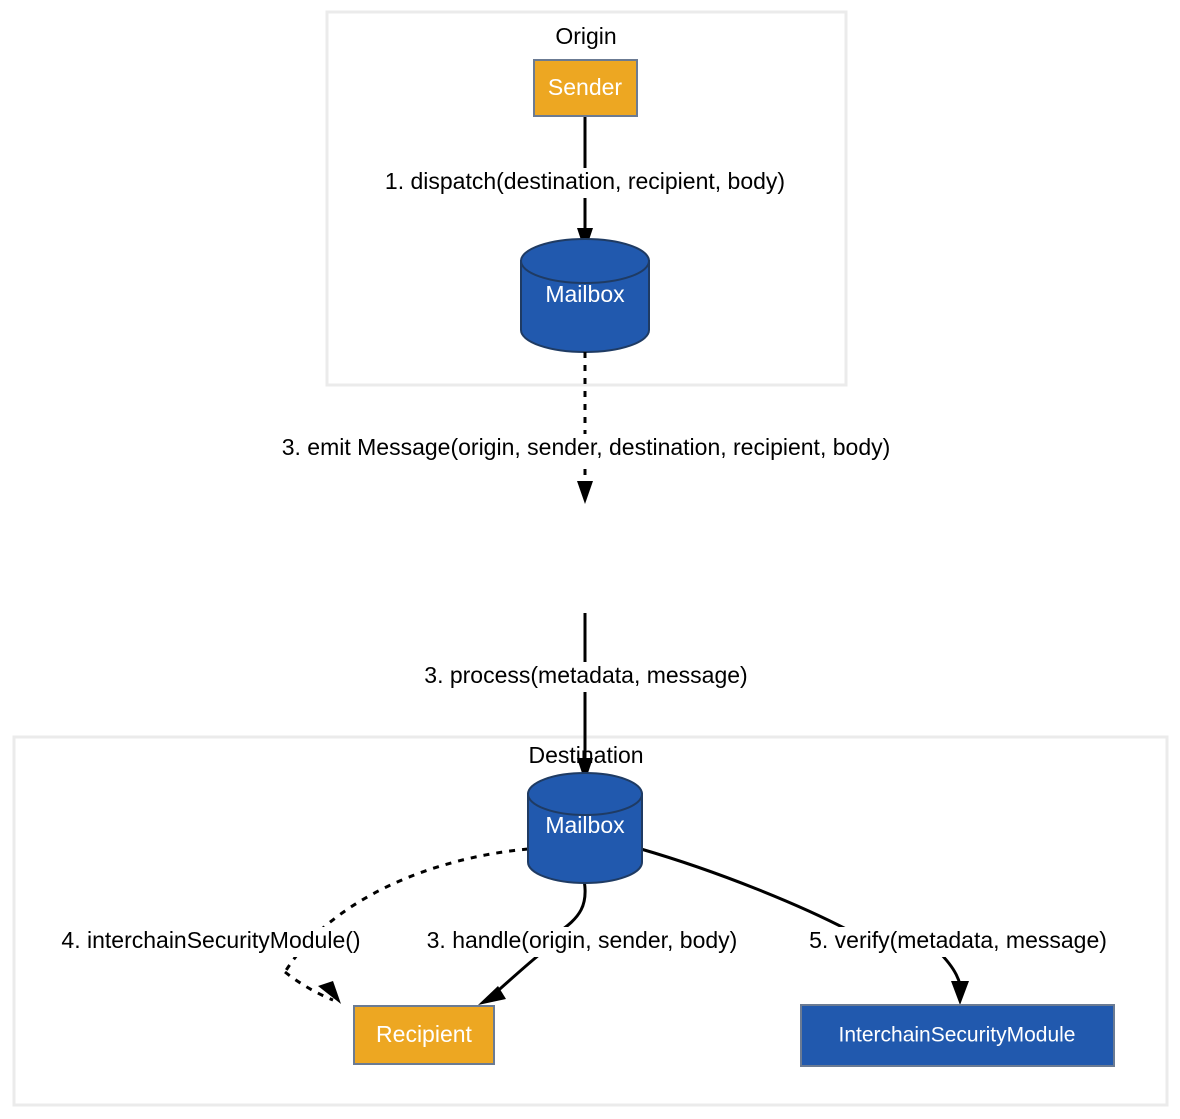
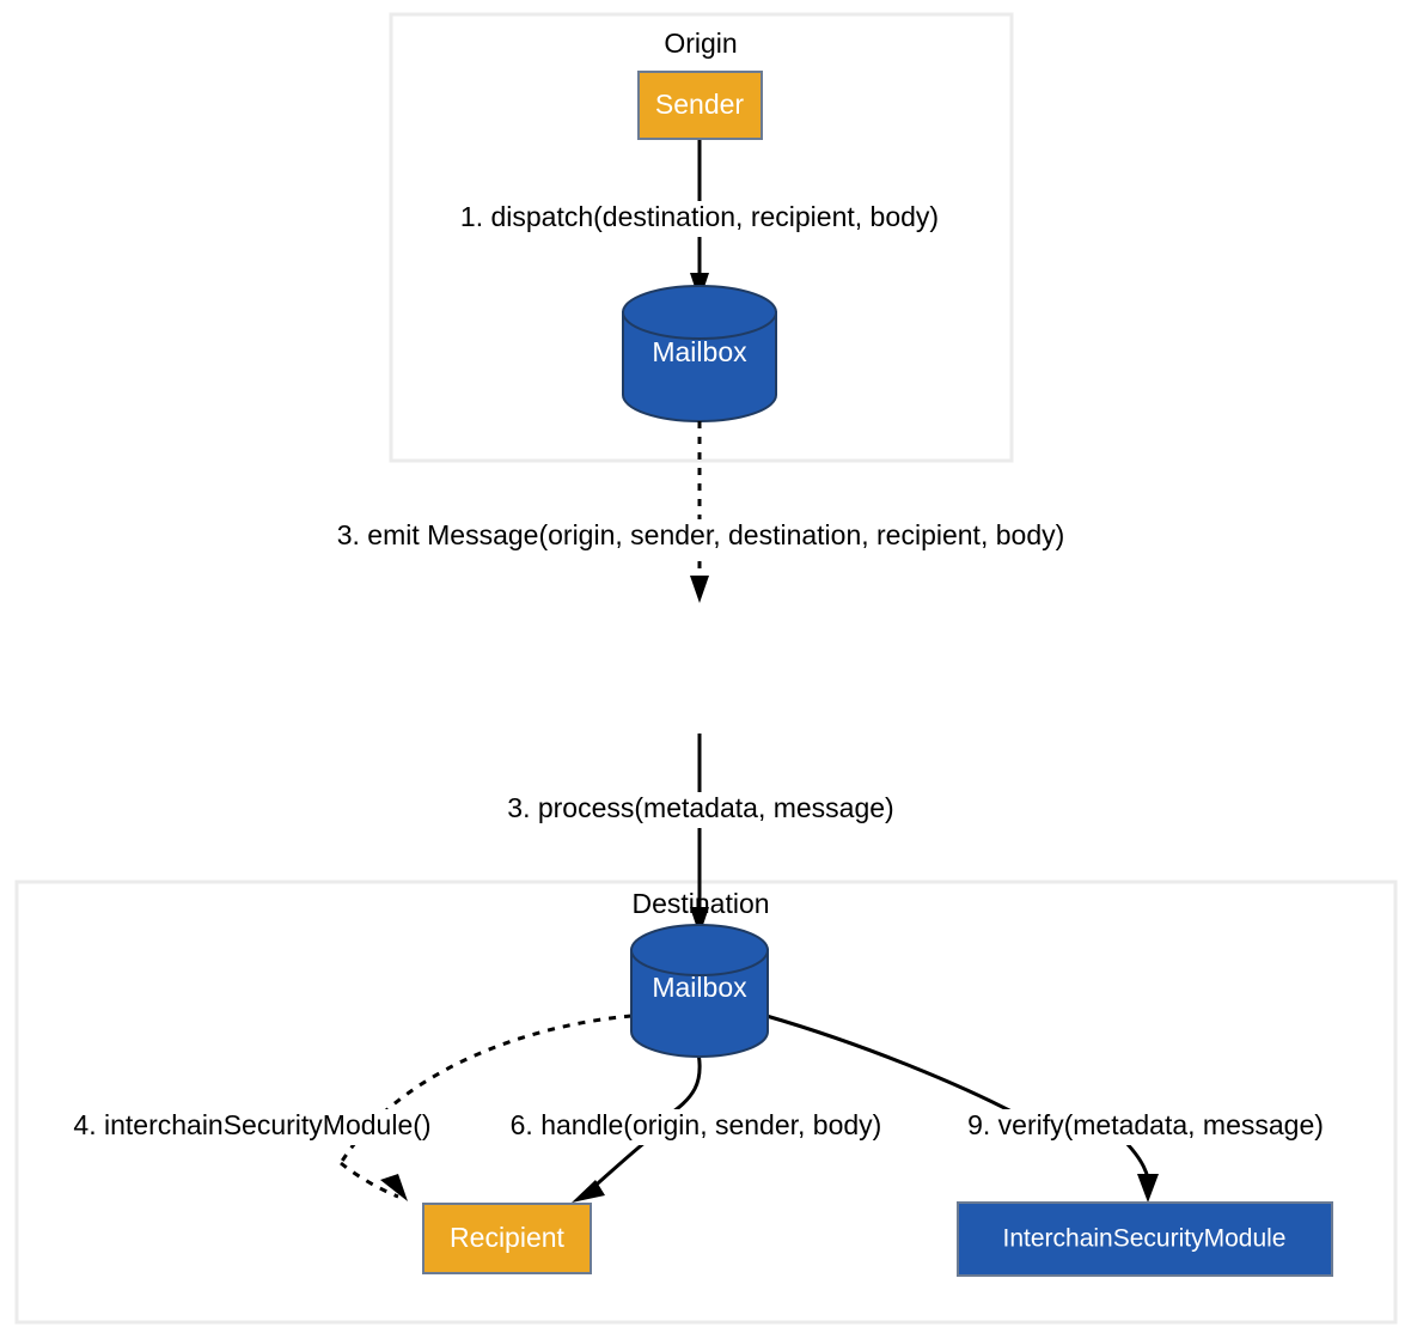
  Origin
  1. dispatch(destination, recipient, body)
  Mailbox
  Sender
  3. emit Message(origin, sender, destination, recipient, body)
  3. process(metadata, message)
  Destination
  Mailbox
  4. interchainSecurityModule()
- 3. handle(origin, sender, body)
+ 6. handle(origin, sender, body)
- 5. verify(metadata, message)
+ 9. verify(metadata, message)
  Recipient
  InterchainSecurityModule
